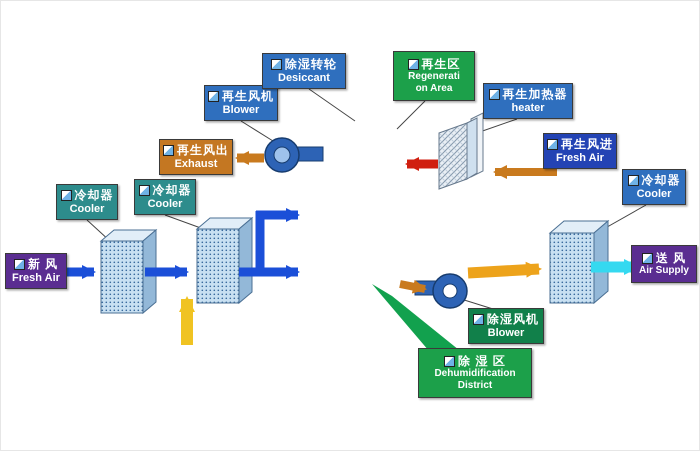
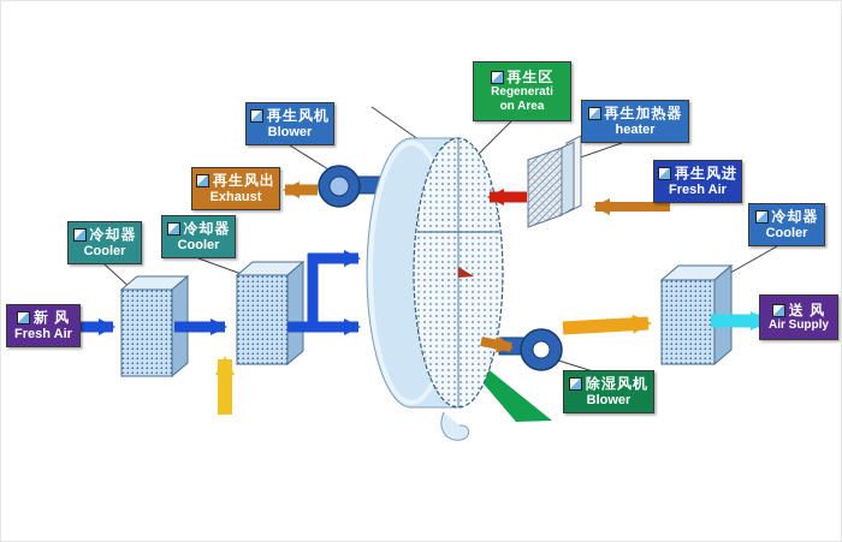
+ xt
  新 风
  Fresh Air
  冷却器
  Cooler
  冷却器
  Cooler
  再生风机
  Blower
  再生风出
  Exhaust
- 除湿转轮
- Desiccant
  再生区
  Regenerati
  on Area
  再生加热器
  heater
  再生风进
  Fresh Air
  冷却器
  Cooler
  送 风
  Air Supply
  除湿风机
  Blower
- 除 湿 区
- Dehumidification
- District
